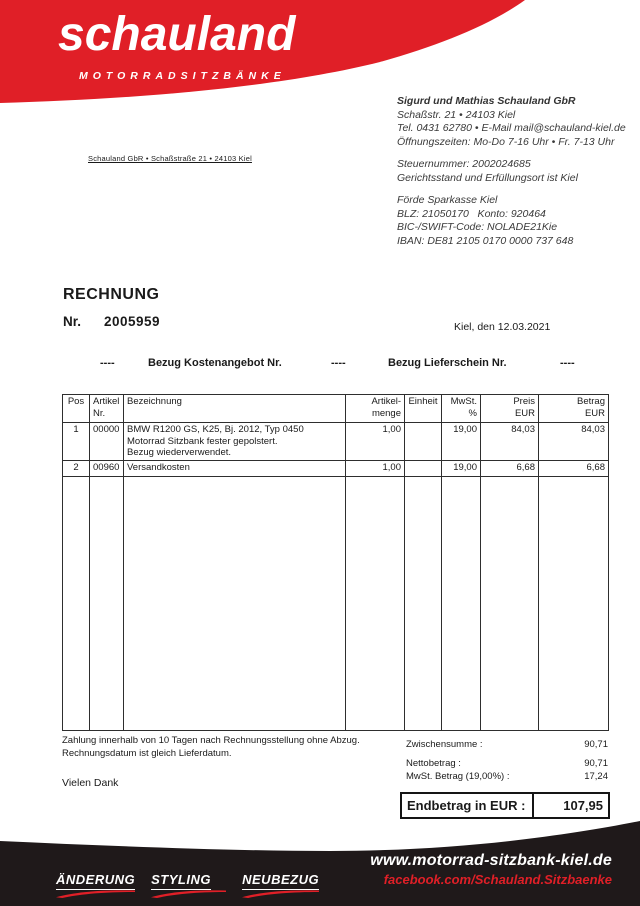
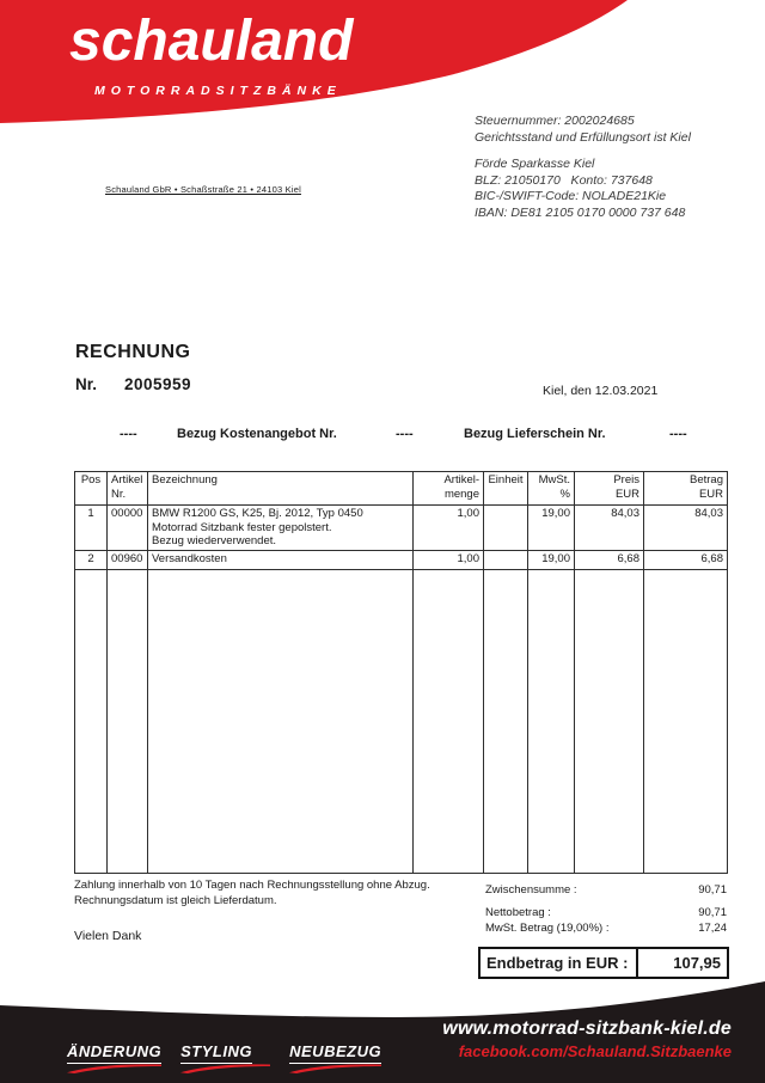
  schauland
  MOTORRADSITZBÄNKE
  Schauland GbR • Schaßstraße 21 • 24103 Kiel
- Sigurd und Mathias Schauland GbR
- Schaßstr. 21 • 24103 Kiel
- Tel. 0431 62780 • E-Mail mail@schauland-kiel.de
- Öffnungszeiten: Mo-Do 7-16 Uhr • Fr. 7-13 Uhr
  Steuernummer: 2002024685
  Gerichtsstand und Erfüllungsort ist Kiel
  Förde Sparkasse Kiel
- BLZ: 21050170 Konto: 920464
+ BLZ: 21050170 Konto: 737648
  BIC-/SWIFT-Code: NOLADE21Kie
  IBAN: DE81 2105 0170 0000 737 648
  RECHNUNG
  Nr.
  2005959
  Kiel, den 12.03.2021
  ----
  Bezug Kostenangebot Nr.
  ----
  Bezug Lieferschein Nr.
  ----
  Pos	ArtikelNr.	Bezeichnung	Artikel-menge	Einheit	MwSt.%	PreisEUR	BetragEUR
  1	00000	BMW R1200 GS, K25, Bj. 2012, Typ 0450Motorrad Sitzbank fester gepolstert.Bezug wiederverwendet.	1,00		19,00	84,03	84,03
  2	00960	Versandkosten	1,00		19,00	6,68	6,68
  Zahlung innerhalb von 10 Tagen nach Rechnungsstellung ohne Abzug.
  Rechnungsdatum ist gleich Lieferdatum.
  Vielen Dank
  Zwischensumme :
  90,71
  Nettobetrag :
  90,71
  MwSt. Betrag (19,00%) :
  17,24
  Endbetrag in EUR :
  107,95
  ÄNDERUNG
  STYLING
  NEUBEZUG
  www.motorrad-sitzbank-kiel.de
  facebook.com/Schauland.Sitzbaenke
